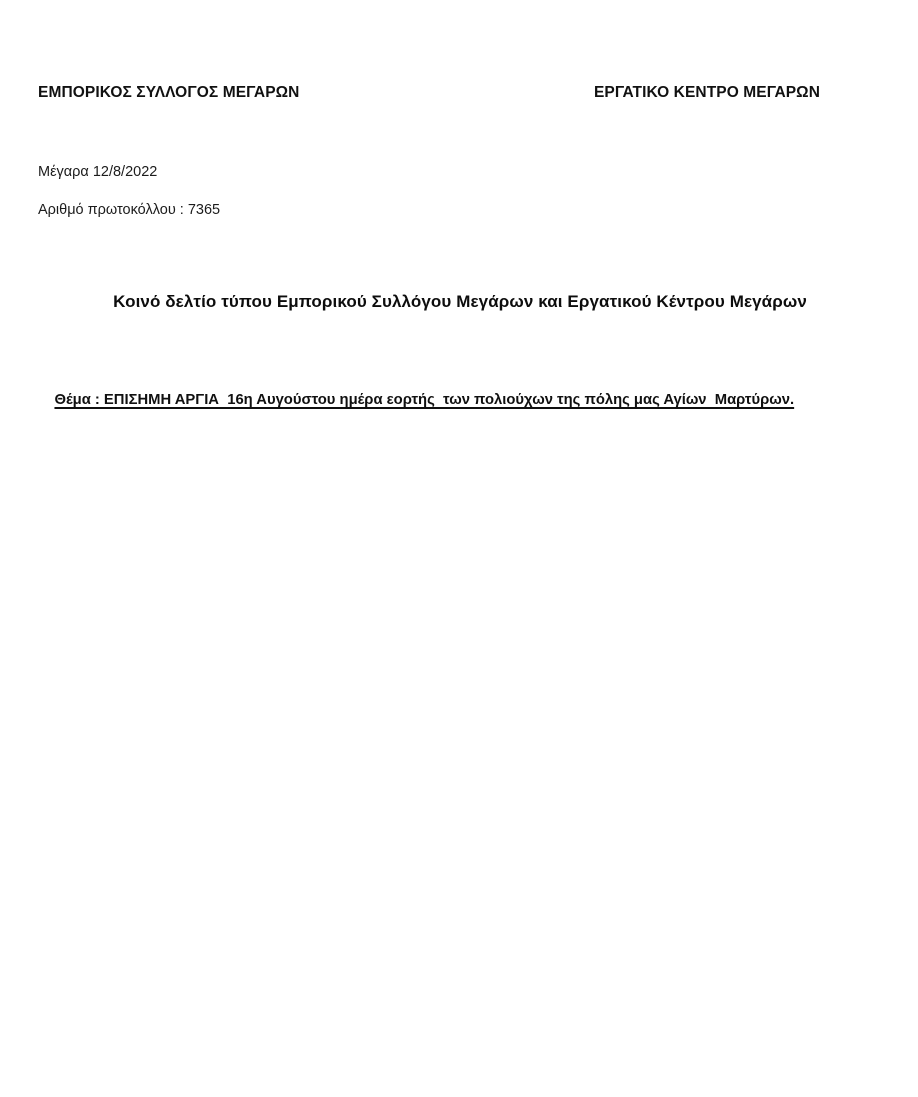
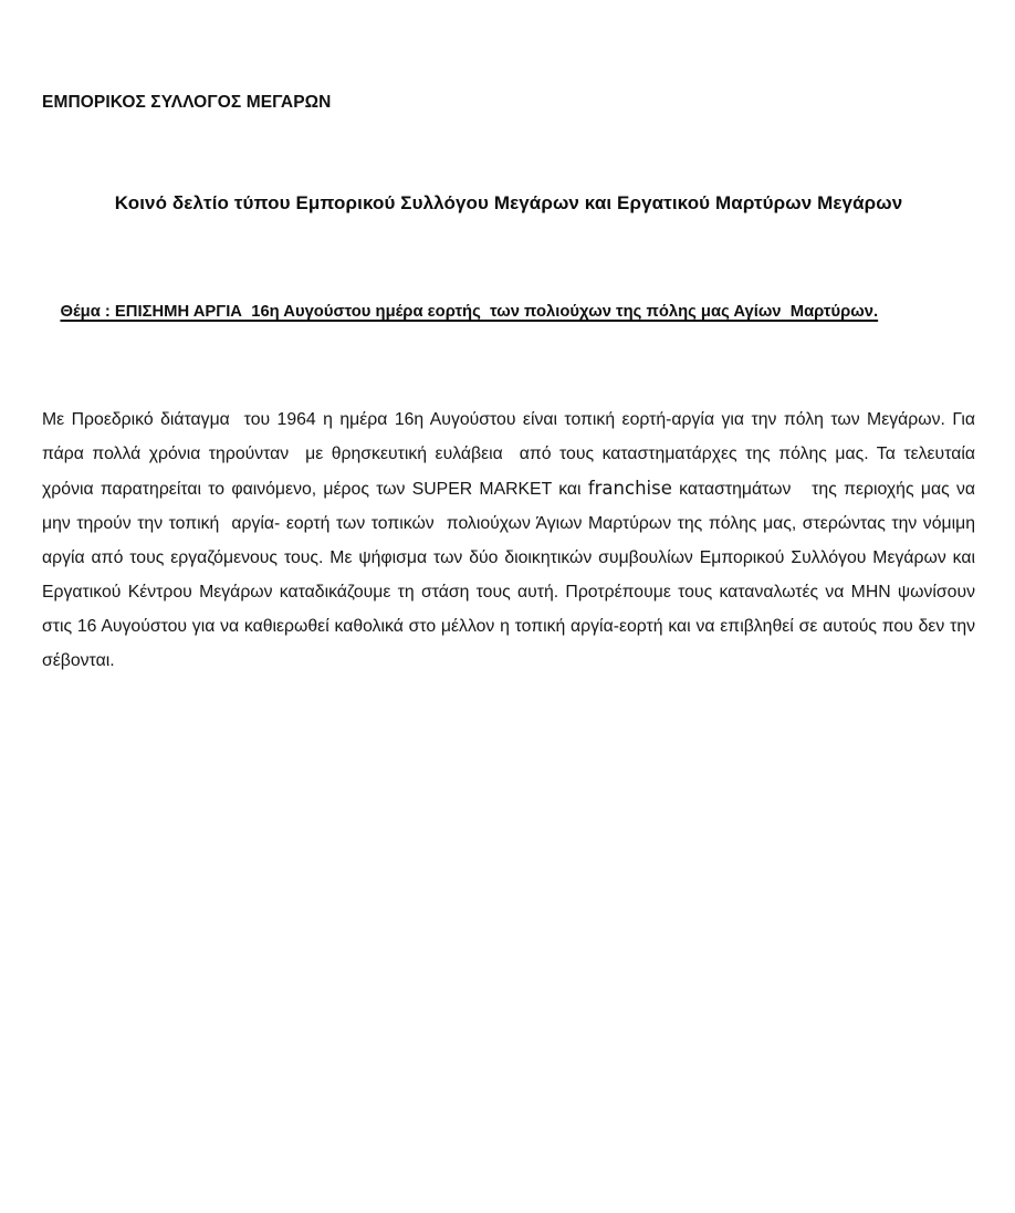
  ΕΜΠΟΡΙΚΟΣ ΣΥΛΛΟΓΟΣ ΜΕΓΑΡΩΝ
- ΕΡΓΑΤΙΚΟ ΚΕΝΤΡΟ ΜΕΓΑΡΩΝ
- Μέγαρα 12/8/2022
- Αριθμό πρωτοκόλλου : 7365
- Κοινό δελτίο τύπου Εμπορικού Συλλόγου Μεγάρων και Εργατικού Κέντρου Μεγάρων
+ Κοινό δελτίο τύπου Εμπορικού Συλλόγου Μεγάρων και Εργατικού Μαρτύρων Μεγάρων
  Θέμα : ΕΠΙΣΗΜΗ ΑΡΓΙΑ 16η Αυγούστου ημέρα εορτής των πολιούχων της πόλης μας Αγίων Μαρτύρων.
+ Με Προεδρικό διάταγμα του 1964 η ημέρα 16η Αυγούστου είναι τοπική εορτή-αργία για την πόλη των Μεγάρων. Για πάρα πολλά χρόνια τηρούνταν με θρησκευτική ευλάβεια από τους καταστηματάρχες της πόλης μας. Τα τελευταία χρόνια παρατηρείται το φαινόμενο, μέρος των SUPER MARKET και franchise καταστημάτων της περιοχής μας να μην τηρούν την τοπική αργία- εορτή των τοπικών πολιούχων Άγιων Μαρτύρων της πόλης μας, στερώντας την νόμιμη αργία από τους εργαζόμενους τους. Με ψήφισμα των δύο διοικητικών συμβουλίων Εμπορικού Συλλόγου Μεγάρων και Εργατικού Κέντρου Μεγάρων καταδικάζουμε τη στάση τους αυτή. Προτρέπουμε τους καταναλωτές να ΜΗΝ ψωνίσουν στις 16 Αυγούστου για να καθιερωθεί καθολικά στο μέλλον η τοπική αργία-εορτή και να επιβληθεί σε αυτούς που δεν την σέβονται.
